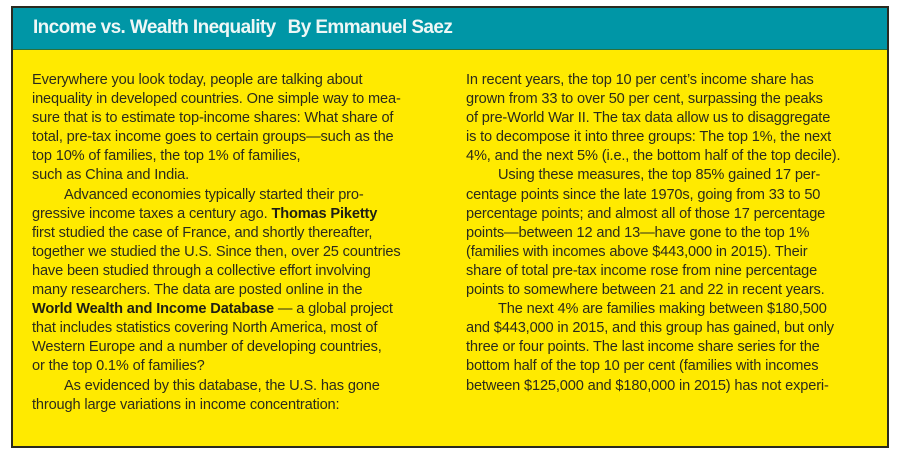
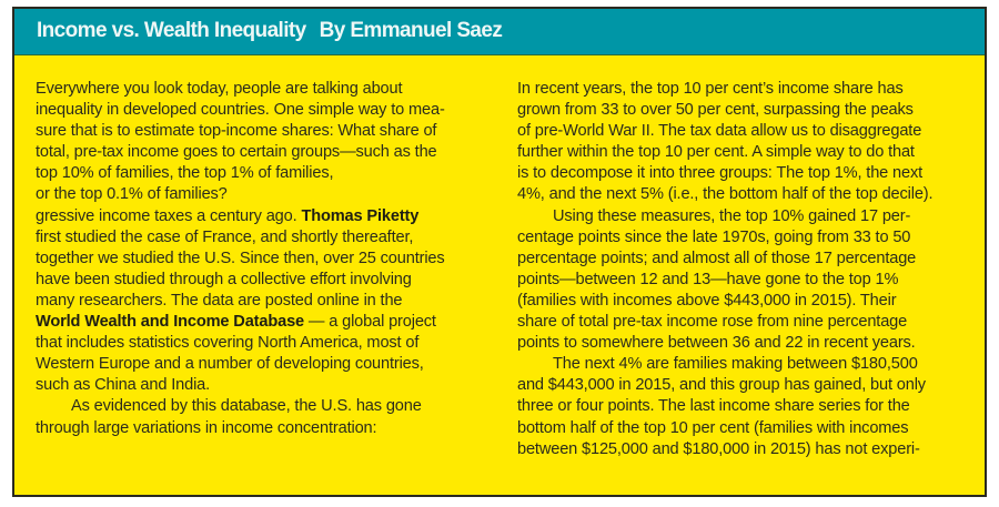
  Income vs. Wealth Inequality By Emmanuel Saez
  Everywhere you look today, people are talking about
  inequality in developed countries. One simple way to mea-
  sure that is to estimate top-income shares: What share of
  total, pre-tax income goes to certain groups—such as the
  top 10% of families, the top 1% of families,
- such as China and India.
+ or the top 0.1% of families?
- Advanced economies typically started their pro-
  gressive income taxes a century ago. Thomas Piketty
  first studied the case of France, and shortly thereafter,
  together we studied the U.S. Since then, over 25 countries
  have been studied through a collective effort involving
  many researchers. The data are posted online in the
  World Wealth and Income Database — a global project
  that includes statistics covering North America, most of
  Western Europe and a number of developing countries,
- or the top 0.1% of families?
+ such as China and India.
  As evidenced by this database, the U.S. has gone
  through large variations in income concentration:
  In recent years, the top 10 per cent’s income share has
  grown from 33 to over 50 per cent, surpassing the peaks
  of pre-World War II. The tax data allow us to disaggregate
+ further within the top 10 per cent. A simple way to do that
  is to decompose it into three groups: The top 1%, the next
  4%, and the next 5% (i.e., the bottom half of the top decile).
- Using these measures, the top 85% gained 17 per-
+ Using these measures, the top 10% gained 17 per-
  centage points since the late 1970s, going from 33 to 50
  percentage points; and almost all of those 17 percentage
  points—between 12 and 13—have gone to the top 1%
  (families with incomes above $443,000 in 2015). Their
  share of total pre-tax income rose from nine percentage
- points to somewhere between 21 and 22 in recent years.
+ points to somewhere between 36 and 22 in recent years.
  The next 4% are families making between $180,500
  and $443,000 in 2015, and this group has gained, but only
  three or four points. The last income share series for the
  bottom half of the top 10 per cent (families with incomes
  between $125,000 and $180,000 in 2015) has not experi-
